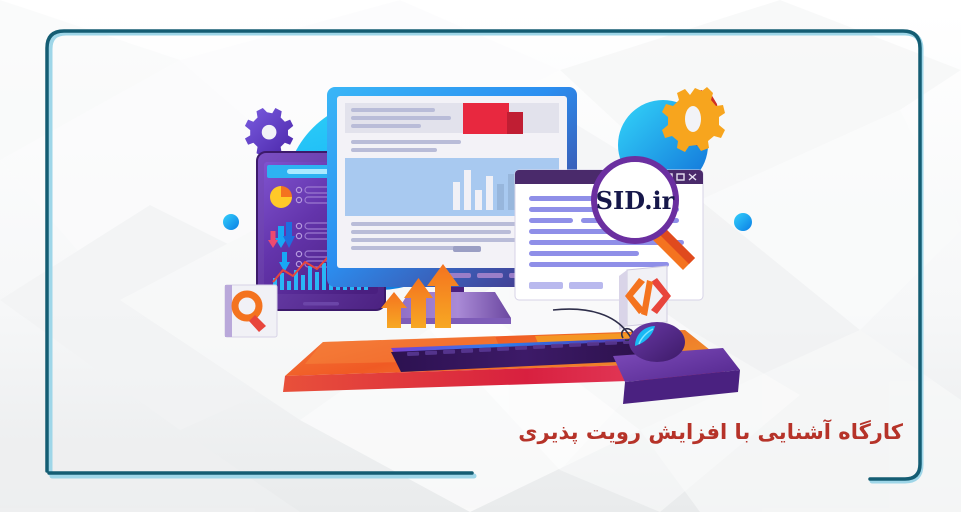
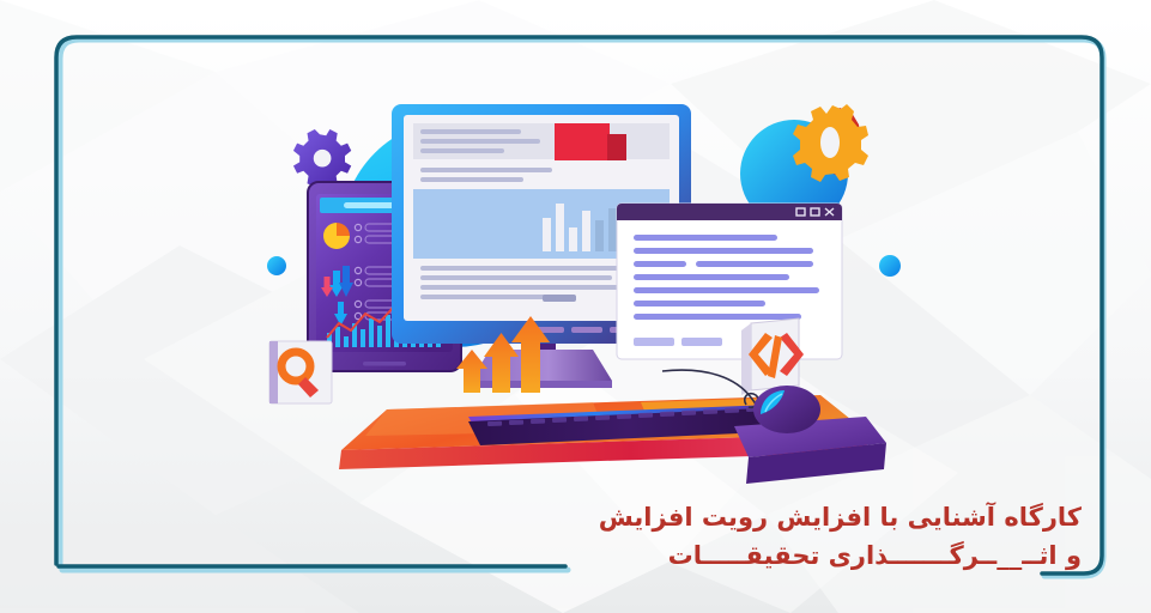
- SID.ir
- کارگاه آشنایی با افزایش رویت پذیری
+ کارگاه آشنایی با افزایش رویت افزایش
+ و اثــ__ــرگـــــــذاری تحقیقـــــات
